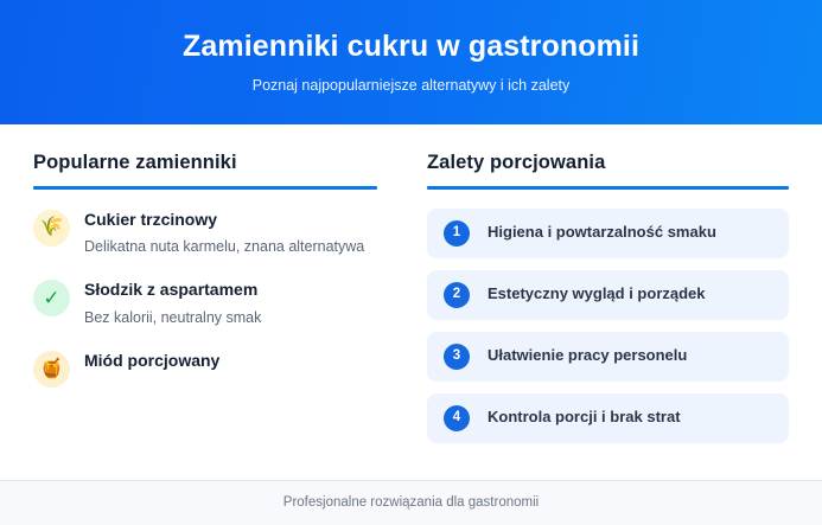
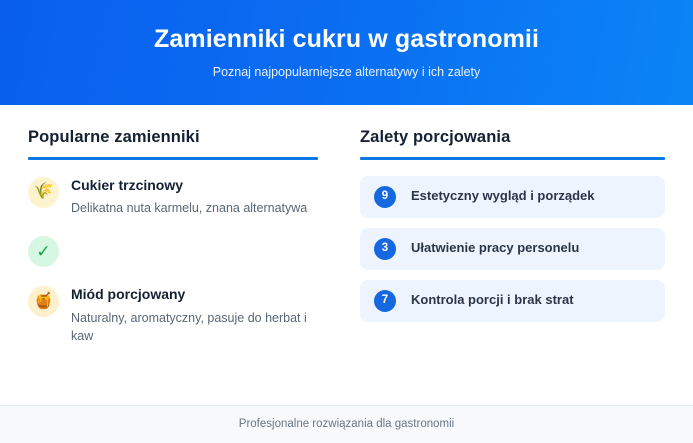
  Zamienniki cukru w gastronomii
  Poznaj najpopularniejsze alternatywy i ich zalety
  Popularne zamienniki
  🌾
  Cukier trzcinowy
  Delikatna nuta karmelu, znana alternatywa
  ✓
- Słodzik z aspartamem
- Bez kalorii, neutralny smak
  🍯
  Miód porcjowany
+ Naturalny, aromatyczny, pasuje do herbat i kaw
  Zalety porcjowania
- 1
- Higiena i powtarzalność smaku
- 2
+ 9
  Estetyczny wygląd i porządek
  3
  Ułatwienie pracy personelu
- 4
+ 7
  Kontrola porcji i brak strat
  Profesjonalne rozwiązania dla gastronomii
